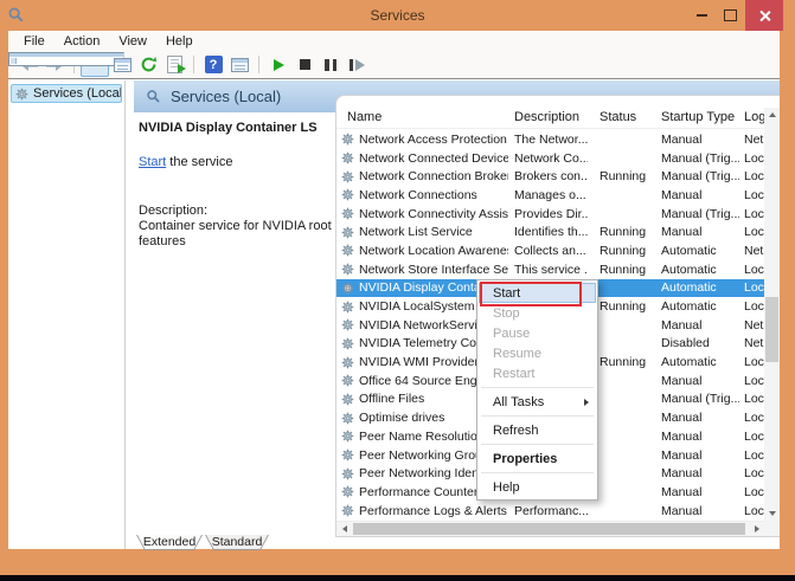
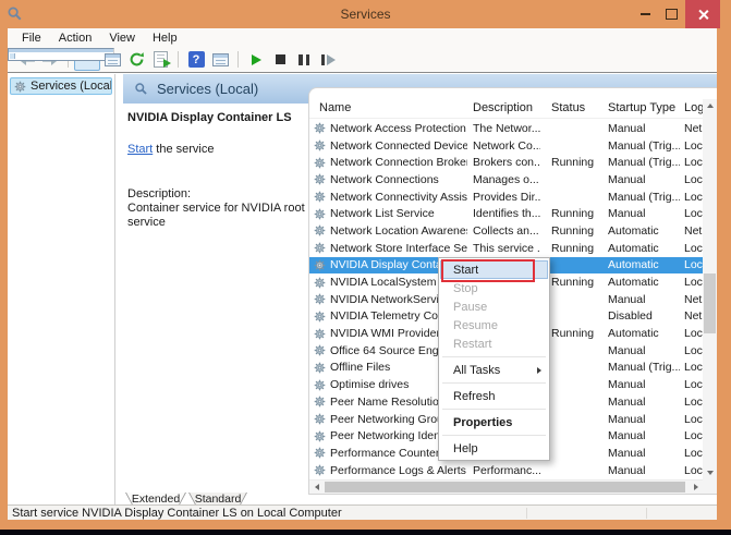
  Services
  File
  Action
  View
  Help
  ?
  Services (Local
  Services (Local)
  NVIDIA Display Container LS
  Start the service
  Description:
- Container service for NVIDIA root features
+ Container service for NVIDIA root service
  Name
  Description
  Status
  Startup Type
  Log
  Network Access Protection
  The Networ...
  Manual
  Net
  Network Connected Device
  Network Co..
  Manual (Trig...
  Loc
  Network Connection Broke
  Brokers con..
  Running
  Manual (Trig...
  Loc
  Network Connections
  Manages o...
  Manual
  Loc
  Network Connectivity Assis
  Provides Dir..
  Manual (Trig...
  Loc
  Network List Service
  Identifies th...
  Running
  Manual
  Loc
  Network Location Awarene
  Collects an...
  Running
  Automatic
  Net
  Network Store Interface Se
  This service .
  Running
  Automatic
  Loc
  NVIDIA Display Cont
  Automatic
  Loc
  Running
  Automatic
  Loc
  Manual
  Net
  Disabled
  Net
  NVIDIA WMI Provide
  Running
  Automatic
  Loc
  Office 64 Source Eng
  Manual
  Loc
  Offline Files
  Manual (Trig...
  Loc
  Optimise drives
  Manual
  Loc
  Manual
  Loc
  Peer Networking Gro
  Manual
  Loc
  Manual
  Loc
  Performance Counte
  Manual
  Loc
  Performance Logs & Alerts
  Performanc...
  Manual
  Loc
  Extended
  Standard
+ Start service NVIDIA Display Container LS on Local Computer
  Start
  Stop
  Pause
  Resume
  Restart
  All Tasks
  Refresh
  Properties
  Help
